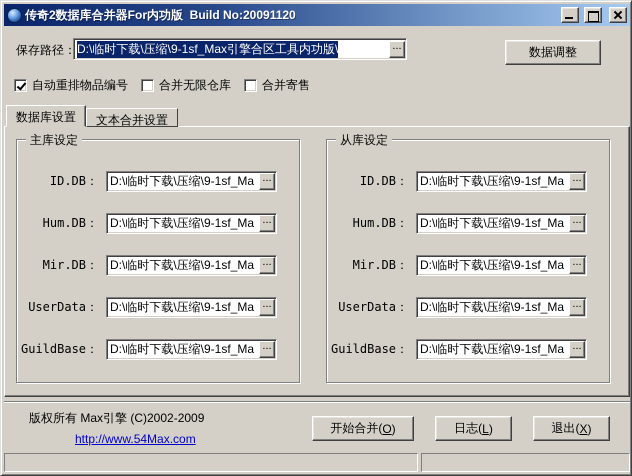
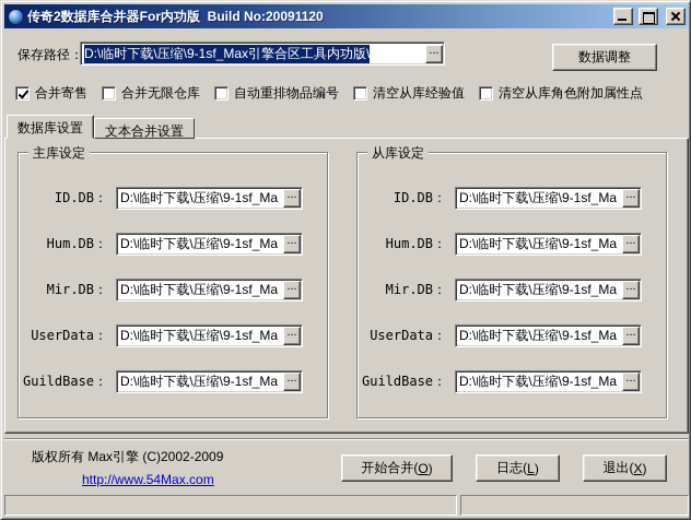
  传奇2数据库合并器For内功版 Build No:20091120
  保存路径：
  D:\临时下载\压缩\9-1sf_Max引擎合区工具内功版\
  ...
  数据调整
- 自动重排物品编号
+ 合并寄售
  合并无限仓库
- 合并寄售
+ 自动重排物品编号
+ 清空从库经验值
+ 清空从库角色附加属性点
  数据库设置
  文本合并设置
  主库设定
  ID.DB：
  D:\临时下载\压缩\9-1sf_Ma
  ...
  Hum.DB：
  D:\临时下载\压缩\9-1sf_Ma
  ...
  Mir.DB：
  D:\临时下载\压缩\9-1sf_Ma
  ...
  UserData：
  D:\临时下载\压缩\9-1sf_Ma
  ...
  GuildBase：
  D:\临时下载\压缩\9-1sf_Ma
  ...
  从库设定
  ID.DB：
  D:\临时下载\压缩\9-1sf_Ma
  ...
  Hum.DB：
  D:\临时下载\压缩\9-1sf_Ma
  ...
  Mir.DB：
  D:\临时下载\压缩\9-1sf_Ma
  ...
  UserData：
  D:\临时下载\压缩\9-1sf_Ma
  ...
  GuildBase：
  D:\临时下载\压缩\9-1sf_Ma
  ...
  版权所有 Max引擎 (C)2002-2009
  http://www.54Max.com
  开始合并(
  O
  )
  日志(
  L
  )
  退出(
  X
  )
